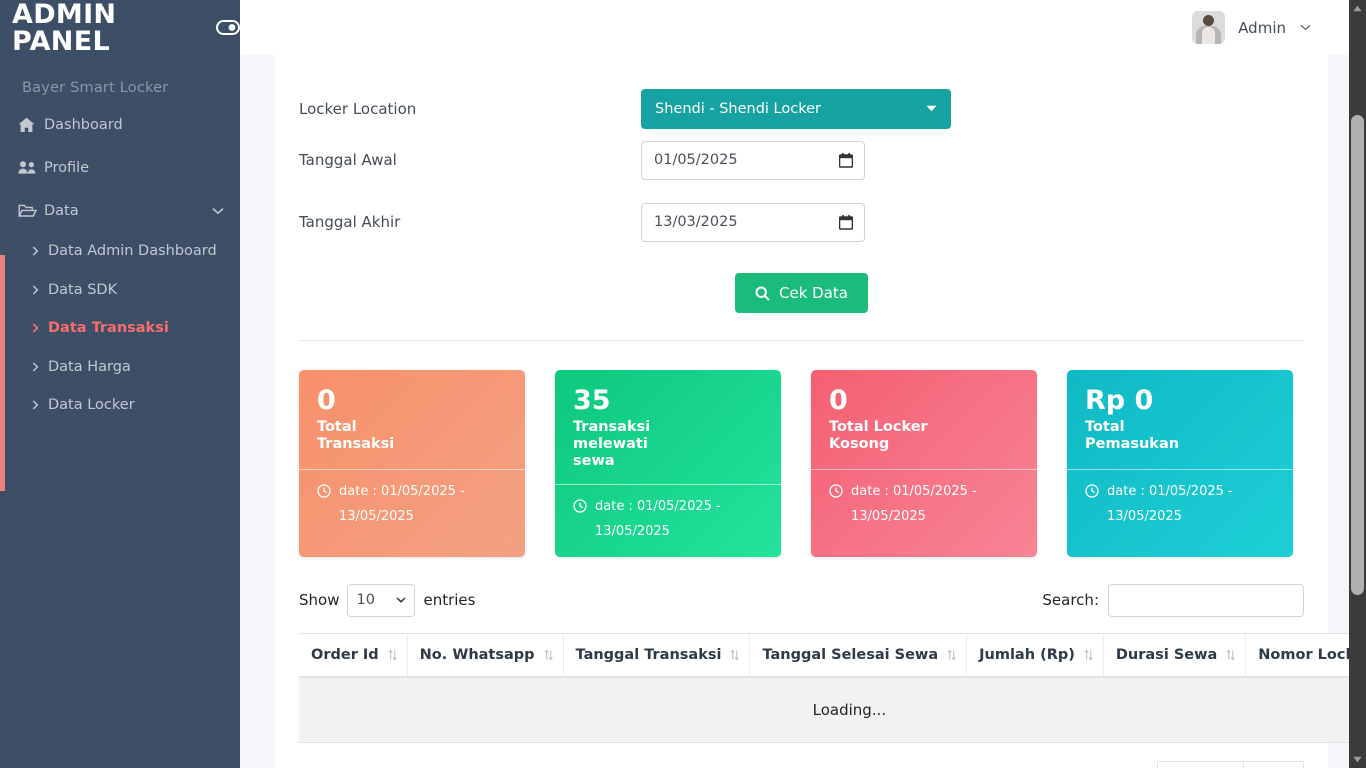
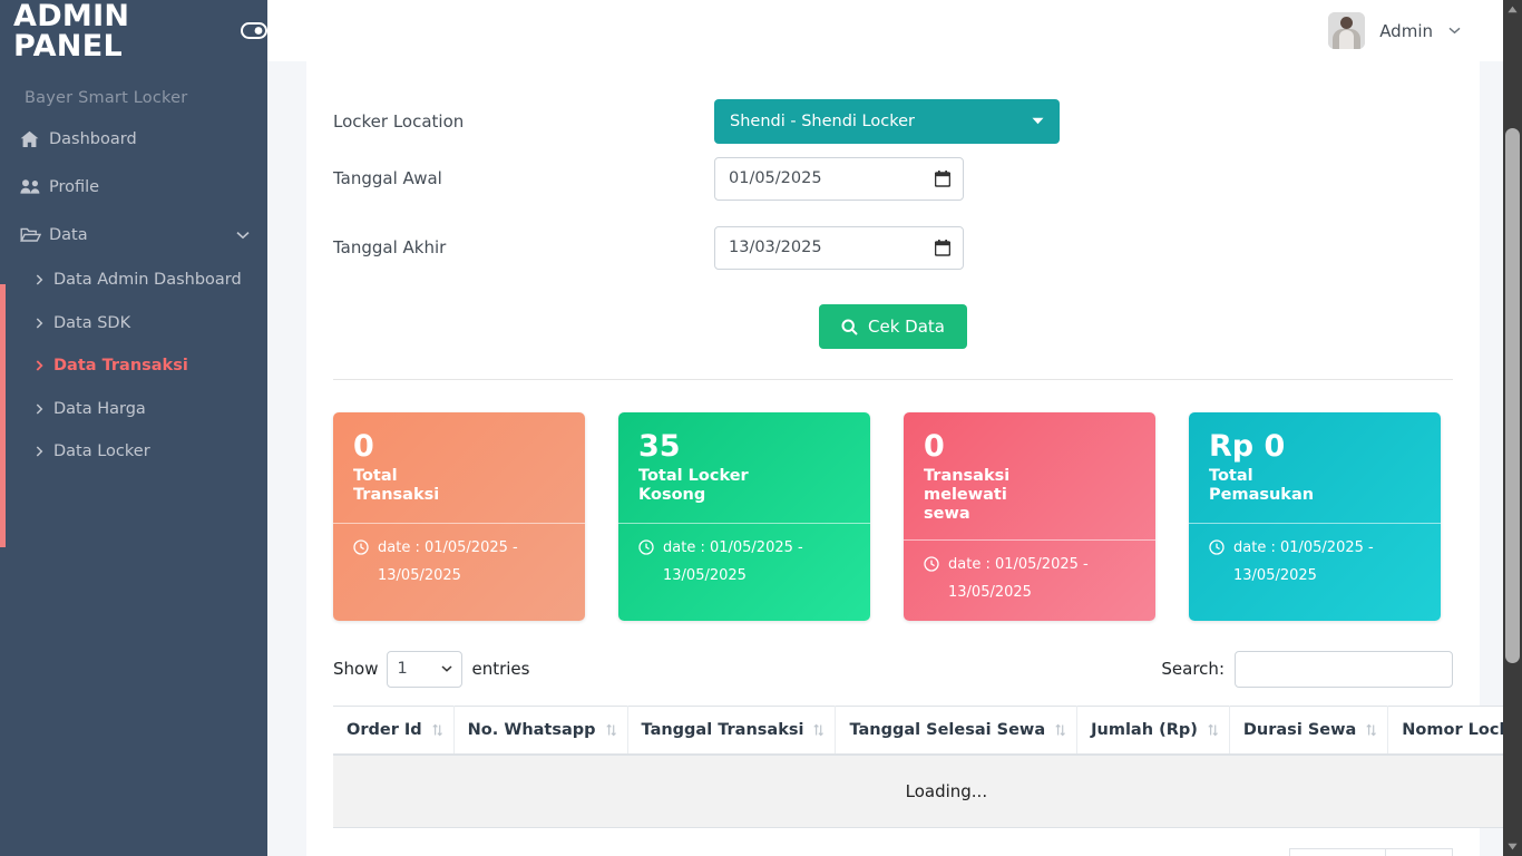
  ADMIN PANEL
  Bayer Smart Locker
  Dashboard
  Profile
  Data
  Data Admin Dashboard
  Data SDK
  Data Transaksi
  Data Harga
  Data Locker
  Admin
  Locker Location
  Shendi - Shendi Locker
  Tanggal Awal
  01/05/2025
  Tanggal Akhir
  13/03/2025
  Cek Data
  0
  Total Transaksi
  date : 01/05/2025 - 13/05/2025
  35
- Transaksi melewati sewa
+ Total Locker Kosong
  date : 01/05/2025 - 13/05/2025
  0
- Total Locker Kosong
+ Transaksi melewati sewa
  date : 01/05/2025 - 13/05/2025
  Rp 0
  Total Pemasukan
  date : 01/05/2025 - 13/05/2025
  Show
- 10
+ 1
  entries
  Search:
  Order Id	No. Whatsapp	Tanggal Transaksi	Tanggal Selesai Sewa	Jumlah (Rp)	Durasi Sewa	Nomor Loc
  Loading...
